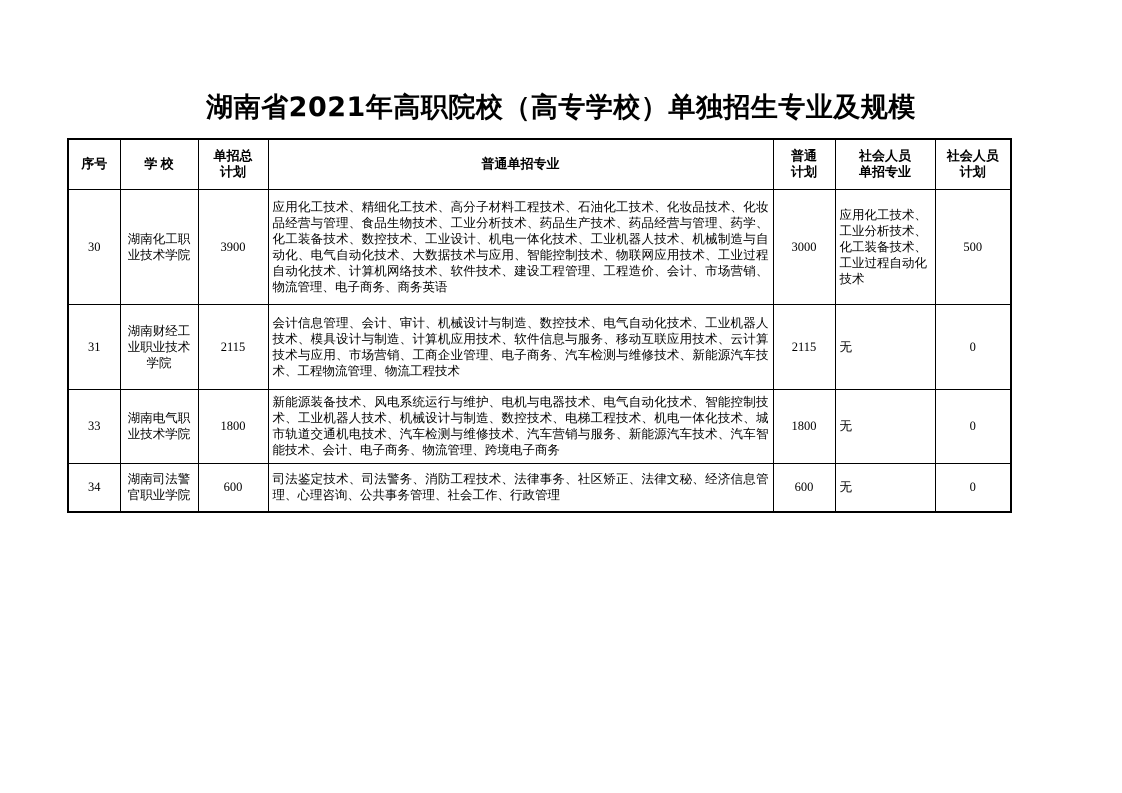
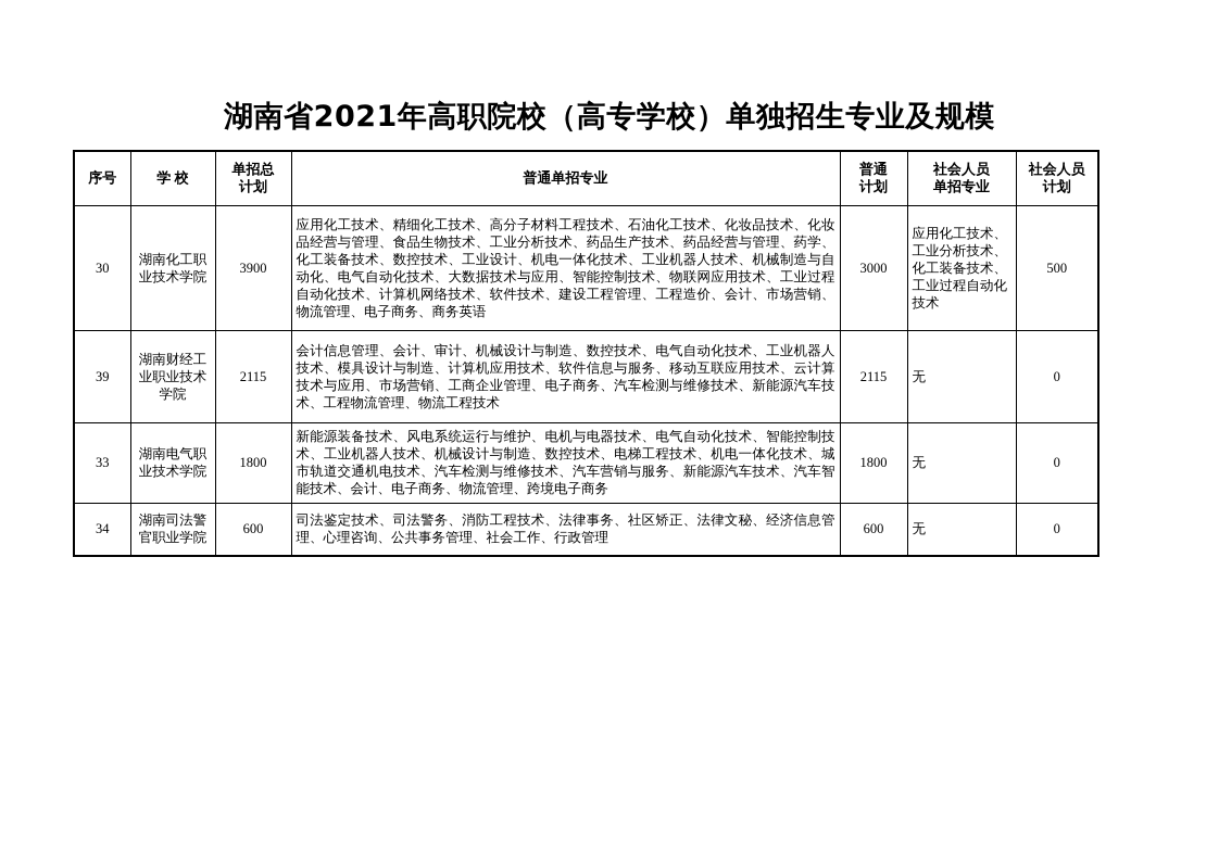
  湖南省2021年高职院校（高专学校）单独招生专业及规模
  序号	学 校	单招总 计划	普通单招专业	普通 计划	社会人员 单招专业	社会人员 计划
  30	湖南化工职业技术学院	3900	应用化工技术、精细化工技术、高分子材料工程技术、石油化工技术、化妆品技术、化妆品经营与管理、食品生物技术、工业分析技术、药品生产技术、药品经营与管理、药学、化工装备技术、数控技术、工业设计、机电一体化技术、工业机器人技术、机械制造与自动化、电气自动化技术、大数据技术与应用、智能控制技术、物联网应用技术、工业过程自动化技术、计算机网络技术、软件技术、建设工程管理、工程造价、会计、市场营销、物流管理、电子商务、商务英语	3000	应用化工技术、工业分析技术、化工装备技术、工业过程自动化技术	500
- 31	湖南财经工业职业技术学院	2115	会计信息管理、会计、审计、机械设计与制造、数控技术、电气自动化技术、工业机器人技术、模具设计与制造、计算机应用技术、软件信息与服务、移动互联应用技术、云计算技术与应用、市场营销、工商企业管理、电子商务、汽车检测与维修技术、新能源汽车技术、工程物流管理、物流工程技术	2115	无	0
+ 39	湖南财经工业职业技术学院	2115	会计信息管理、会计、审计、机械设计与制造、数控技术、电气自动化技术、工业机器人技术、模具设计与制造、计算机应用技术、软件信息与服务、移动互联应用技术、云计算技术与应用、市场营销、工商企业管理、电子商务、汽车检测与维修技术、新能源汽车技术、工程物流管理、物流工程技术	2115	无	0
  33	湖南电气职业技术学院	1800	新能源装备技术、风电系统运行与维护、电机与电器技术、电气自动化技术、智能控制技术、工业机器人技术、机械设计与制造、数控技术、电梯工程技术、机电一体化技术、城市轨道交通机电技术、汽车检测与维修技术、汽车营销与服务、新能源汽车技术、汽车智能技术、会计、电子商务、物流管理、跨境电子商务	1800	无	0
  34	湖南司法警官职业学院	600	司法鉴定技术、司法警务、消防工程技术、法律事务、社区矫正、法律文秘、经济信息管理、心理咨询、公共事务管理、社会工作、行政管理	600	无	0
